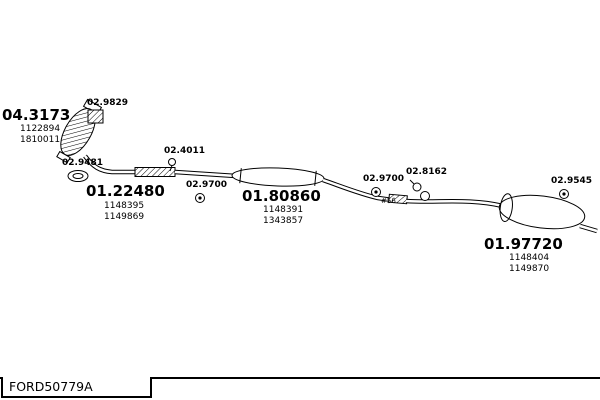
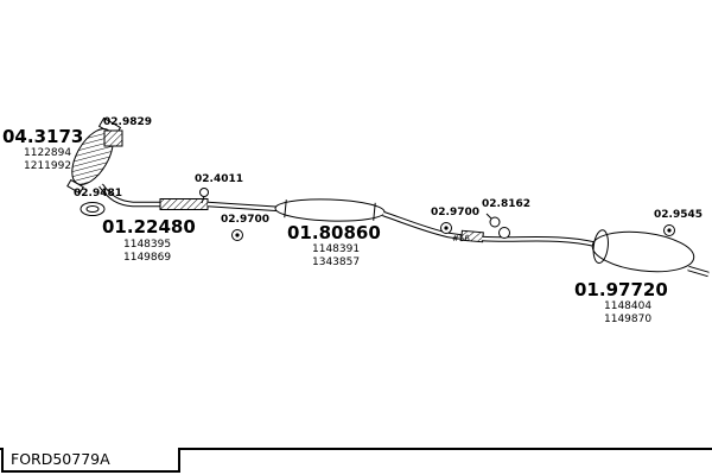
  04.3173
  1122894
- 1810011
+ 1211992
  02.9829
  02.9481
  02.4011
  01.22480
  1148395
  1149869
  02.9700
  01.80860
  1148391
  1343857
  02.9700
  #56
  02.8162
  02.9545
  01.97720
  1148404
  1149870
  FORD50779A
